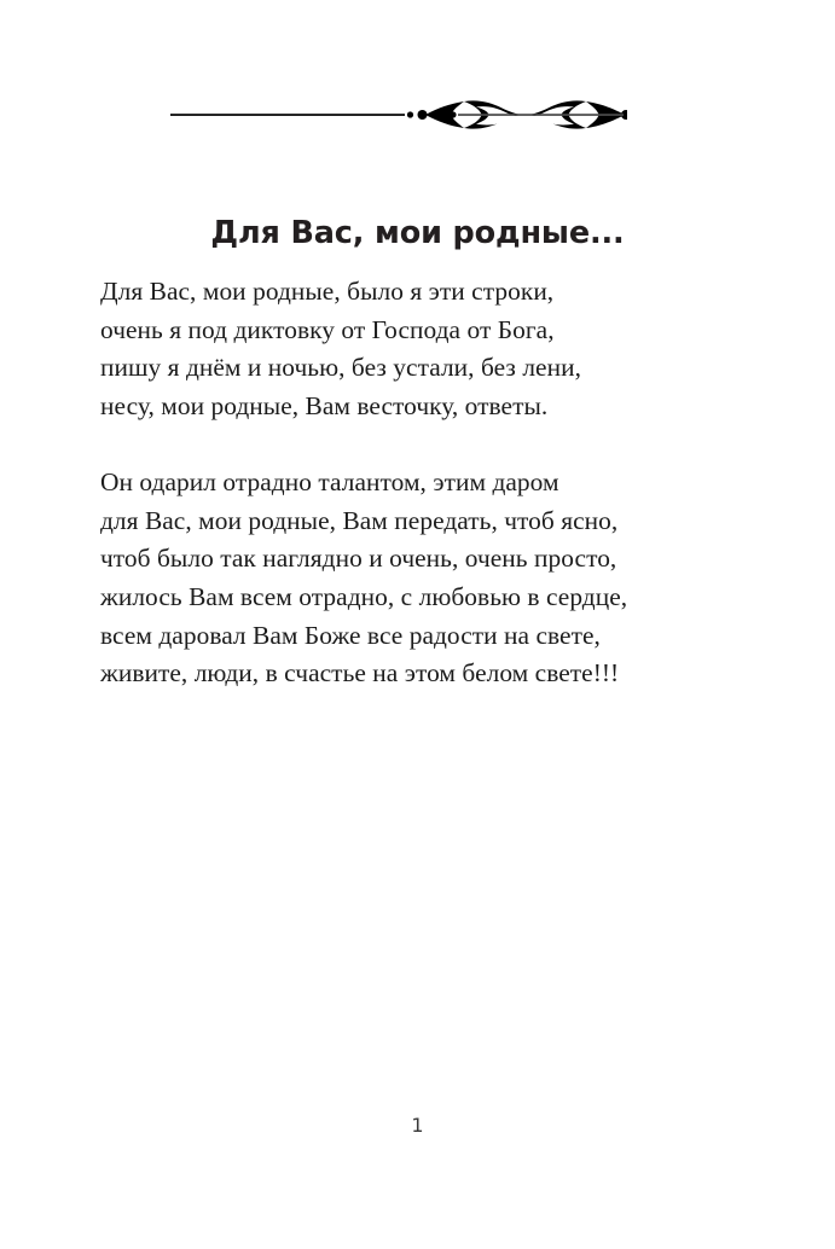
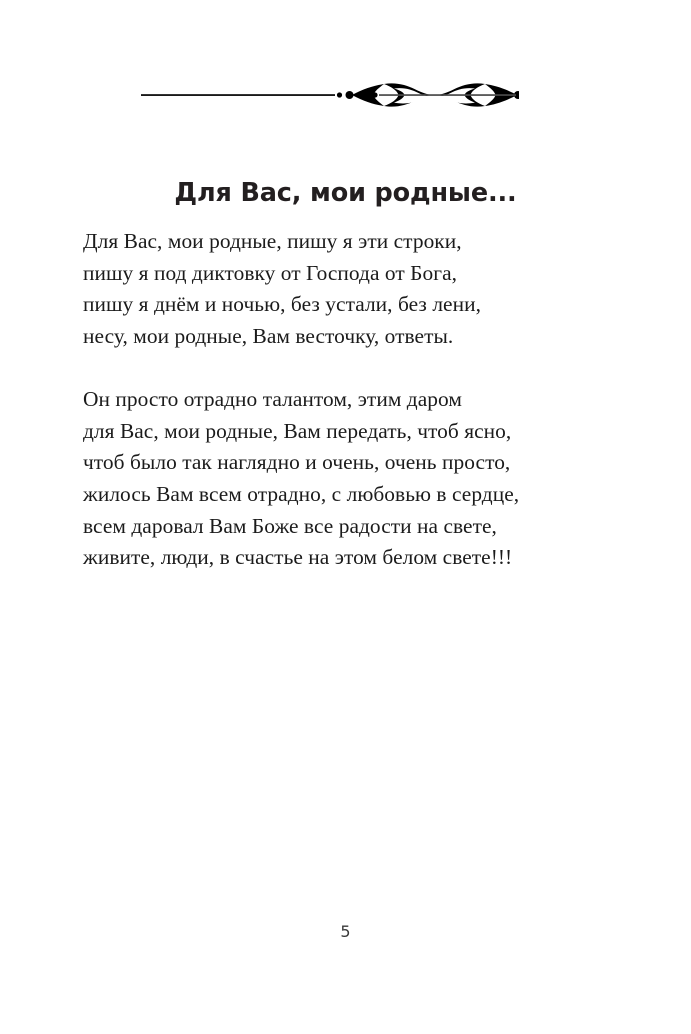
  Для Вас, мои родные...
- Для Вас, мои родные, было я эти строки,
+ Для Вас, мои родные, пишу я эти строки,
- очень я под диктовку от Господа от Бога,
+ пишу я под диктовку от Господа от Бога,
  пишу я днём и ночью, без устали, без лени,
  несу, мои родные, Вам весточку, ответы.
- Он одарил отрадно талантом, этим даром
+ Он просто отрадно талантом, этим даром
  для Вас, мои родные, Вам передать, чтоб ясно,
  чтоб было так наглядно и очень, очень просто,
  жилось Вам всем отрадно, с любовью в сердце,
  всем даровал Вам Боже все радости на свете,
  живите, люди, в счастье на этом белом свете!!!
- 1
+ 5
